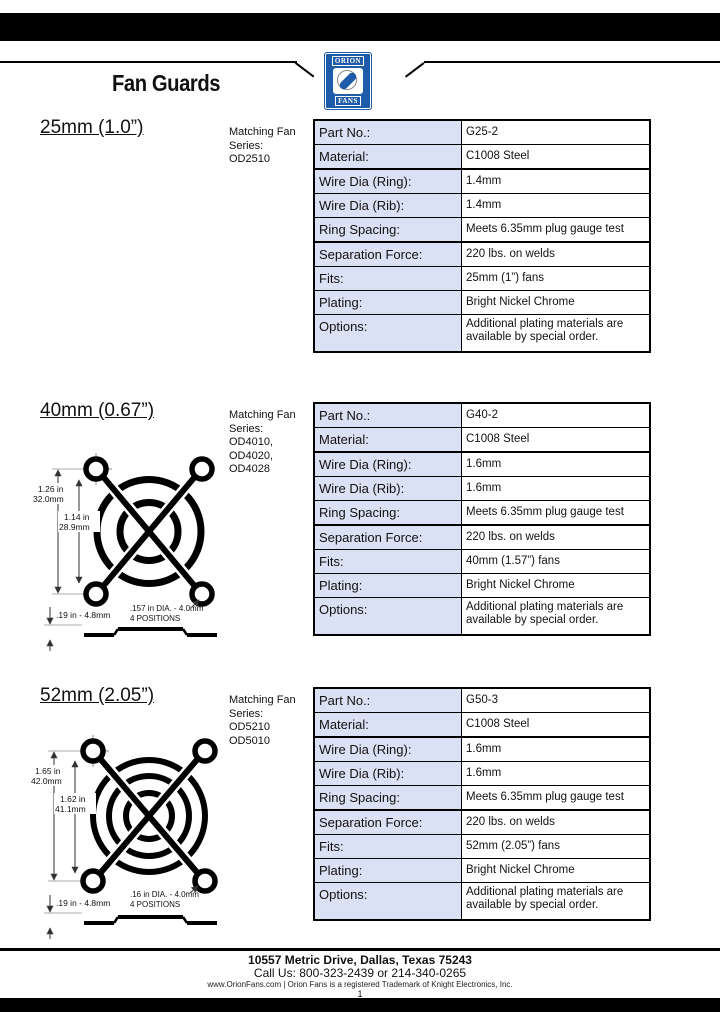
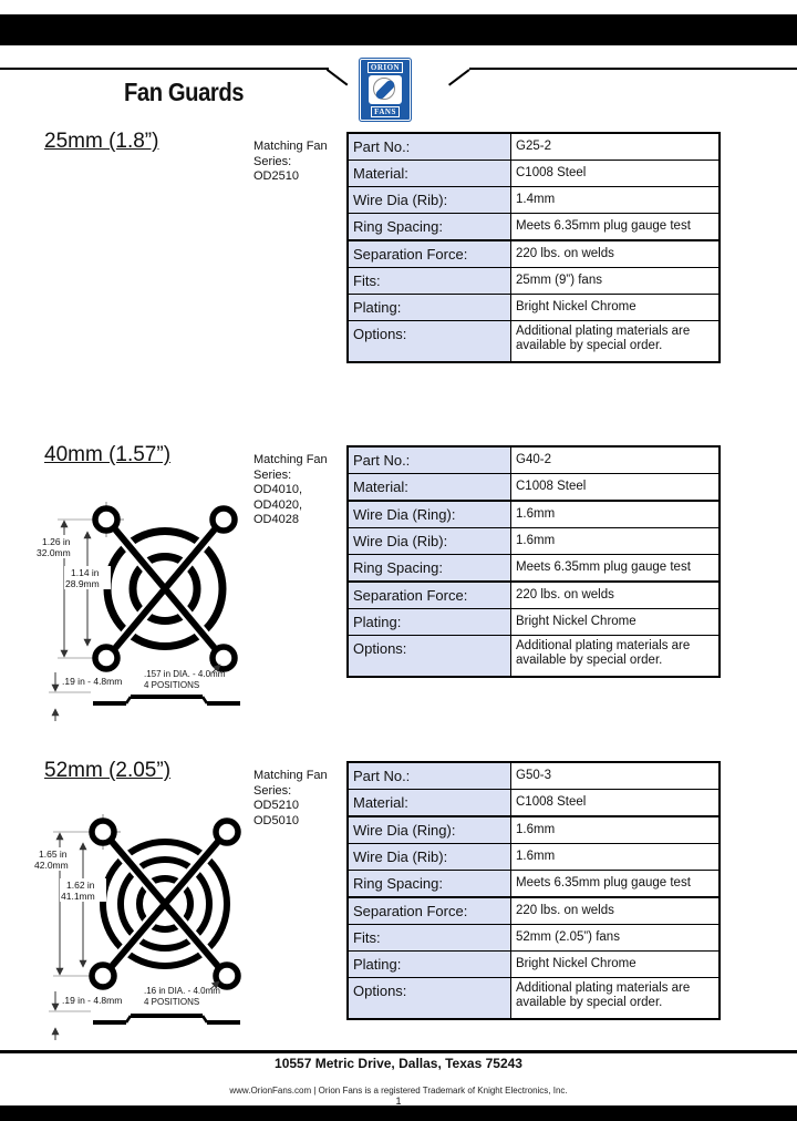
  Fan Guards
  ORION
  FANS
- 25mm (1.0”)
+ 25mm (1.8”)
  Matching Fan
  Series:
  OD2510
  Part No.:	G25-2
  Material:	C1008 Steel
- Wire Dia (Ring):	1.4mm
  Wire Dia (Rib):	1.4mm
  Ring Spacing:	Meets 6.35mm plug gauge test
  Separation Force:	220 lbs. on welds
- Fits:	25mm (1”) fans
+ Fits:	25mm (9”) fans
  Plating:	Bright Nickel Chrome
  Options:	Additional plating materials are available by special order.
- 40mm (0.67”)
+ 40mm (1.57”)
  Matching Fan
  Series:
  OD4010,
  OD4020,
  OD4028
  1.26 in
  32.0mm
  1.14 in
  28.9mm
  .157 in DIA. - 4.0mm
  4 POSITIONS
  .19 in - 4.8mm
  Part No.:	G40-2
  Material:	C1008 Steel
  Wire Dia (Ring):	1.6mm
  Wire Dia (Rib):	1.6mm
  Ring Spacing:	Meets 6.35mm plug gauge test
  Separation Force:	220 lbs. on welds
- Fits:	40mm (1.57”) fans
  Plating:	Bright Nickel Chrome
  Options:	Additional plating materials are available by special order.
  52mm (2.05”)
  Matching Fan
  Series:
  OD5210
  OD5010
  1.65 in
  42.0mm
  1.62 in
  41.1mm
  .16 in DIA. - 4.0mm
  4 POSITIONS
  .19 in - 4.8mm
  Part No.:	G50-3
  Material:	C1008 Steel
  Wire Dia (Ring):	1.6mm
  Wire Dia (Rib):	1.6mm
  Ring Spacing:	Meets 6.35mm plug gauge test
  Separation Force:	220 lbs. on welds
  Fits:	52mm (2.05”) fans
  Plating:	Bright Nickel Chrome
  Options:	Additional plating materials are available by special order.
  10557 Metric Drive, Dallas, Texas 75243
- Call Us: 800-323-2439 or 214-340-0265
  www.OrionFans.com | Orion Fans is a registered Trademark of Knight Electronics, Inc.
  1
